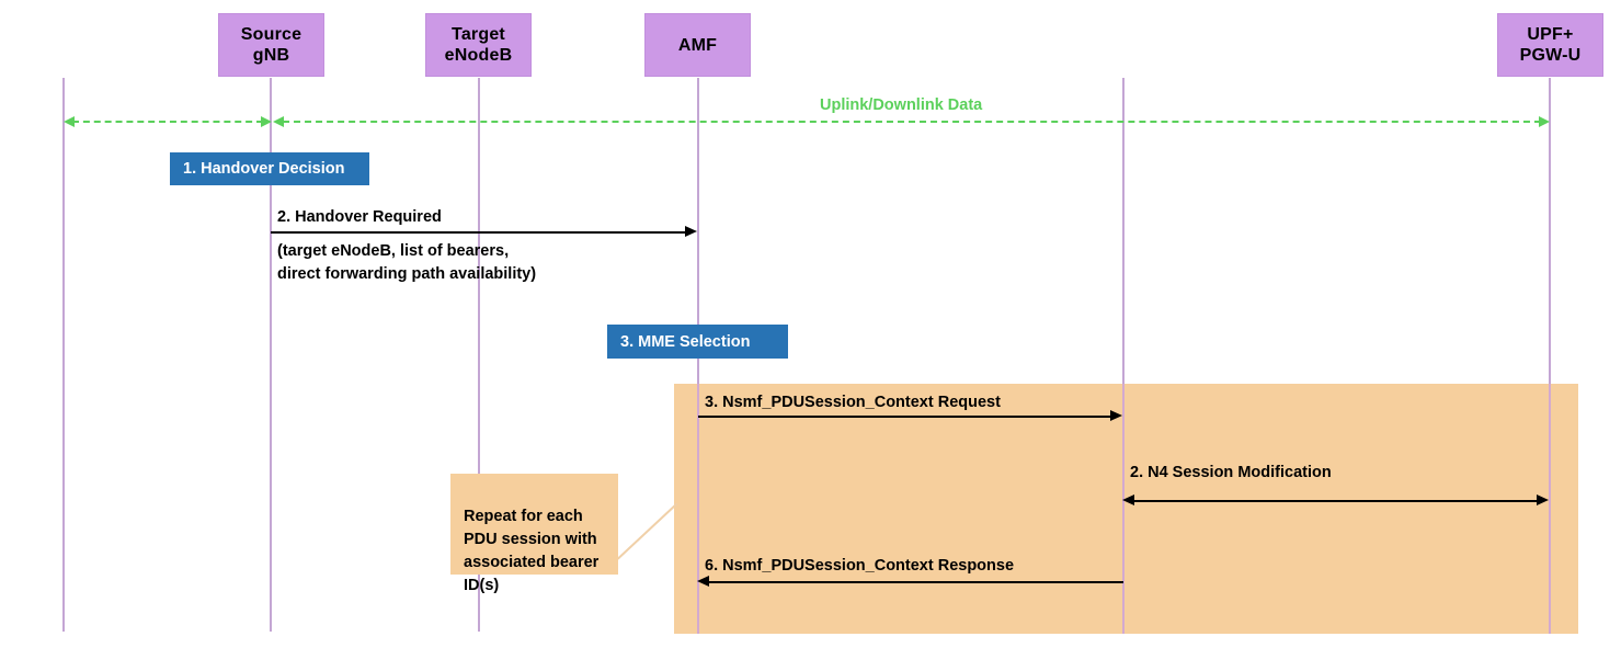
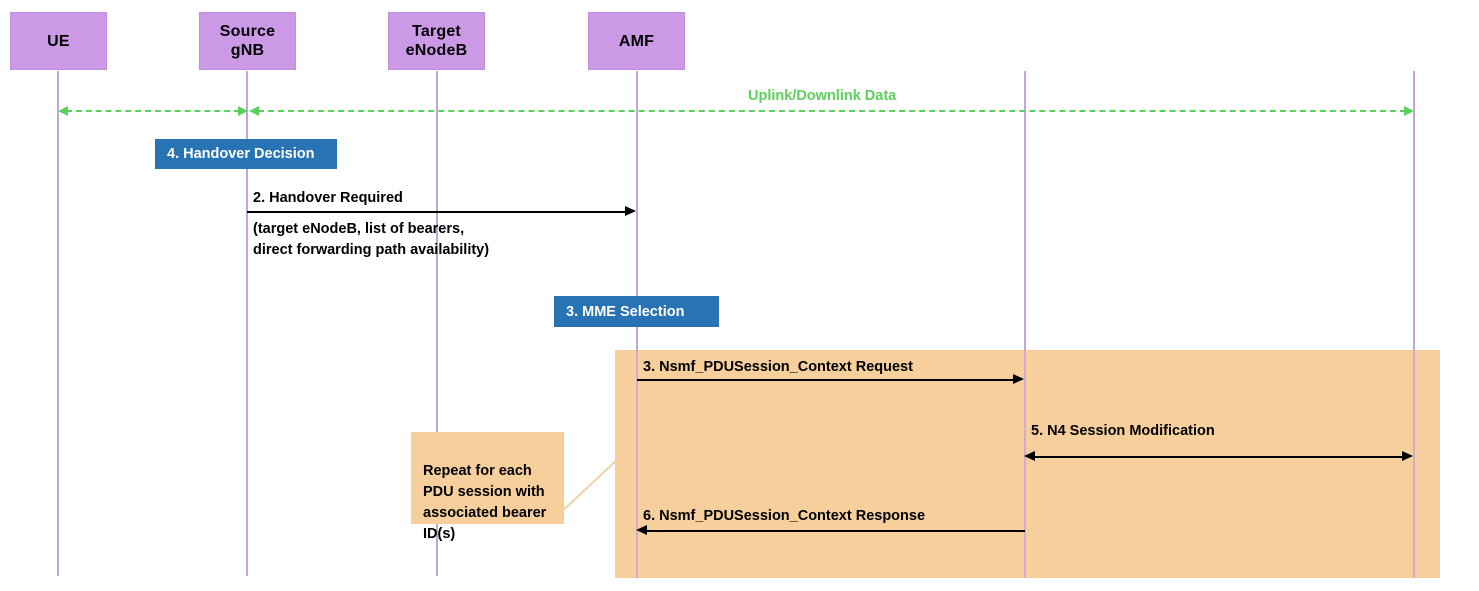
+ UE
  Source
  gNB
  Target
  eNodeB
  AMF
- UPF+
- PGW-U
  Uplink/Downlink Data
- 1. Handover Decision
+ 4. Handover Decision
  2. Handover Required
  (target eNodeB, list of bearers,
  direct forwarding path availability)
  3. MME Selection
  3. Nsmf_PDUSession_Context Request
- 2. N4 Session Modification
+ 5. N4 Session Modification
  6. Nsmf_PDUSession_Context Response
  Repeat for each
  PDU session with
  associated bearer
  ID(s)
